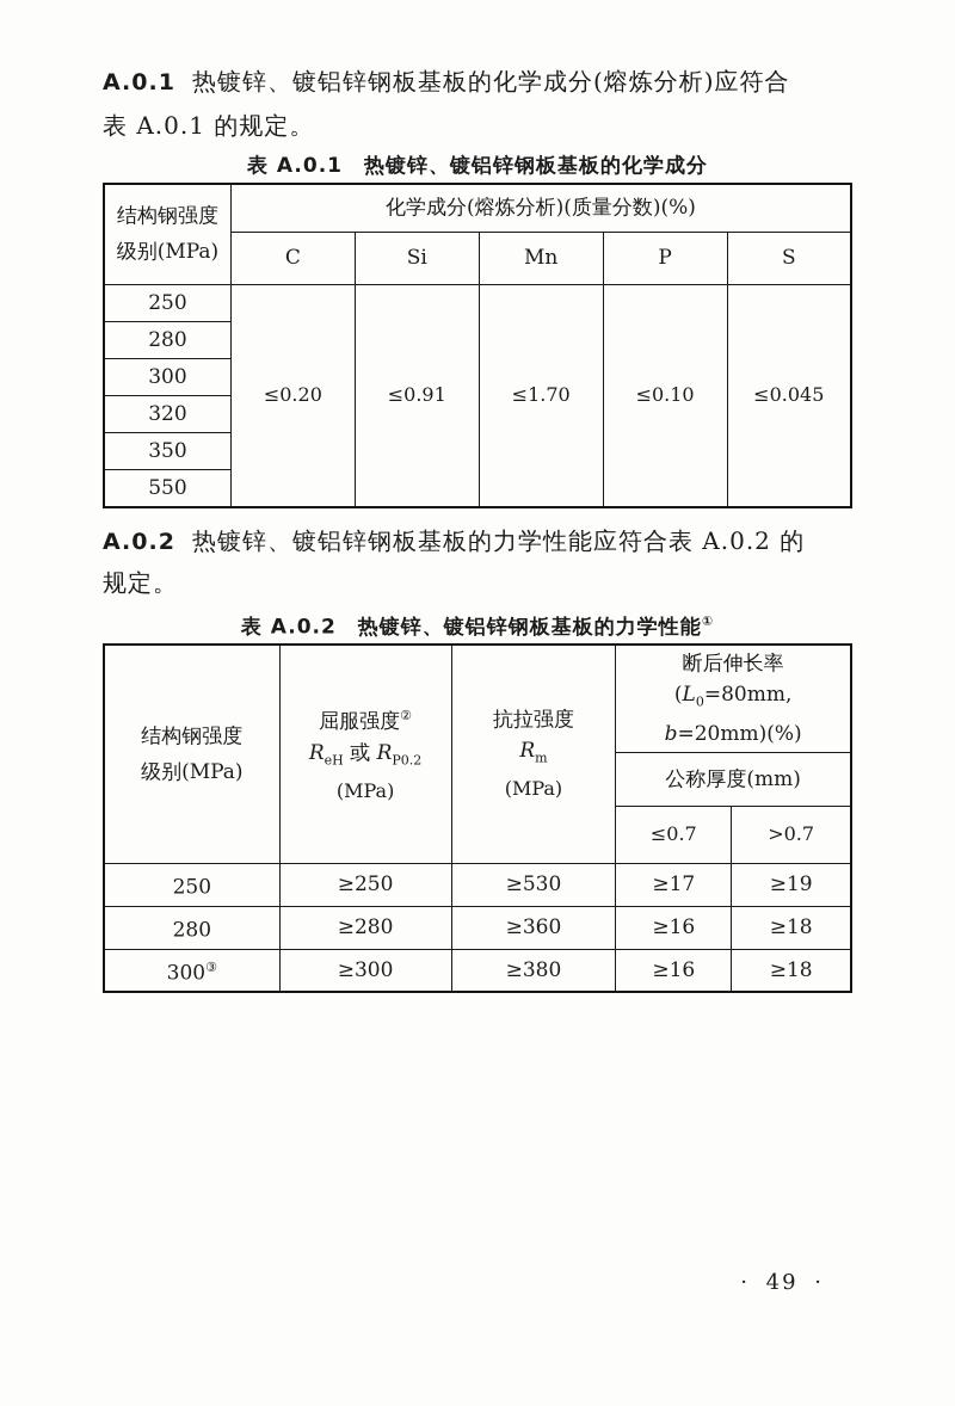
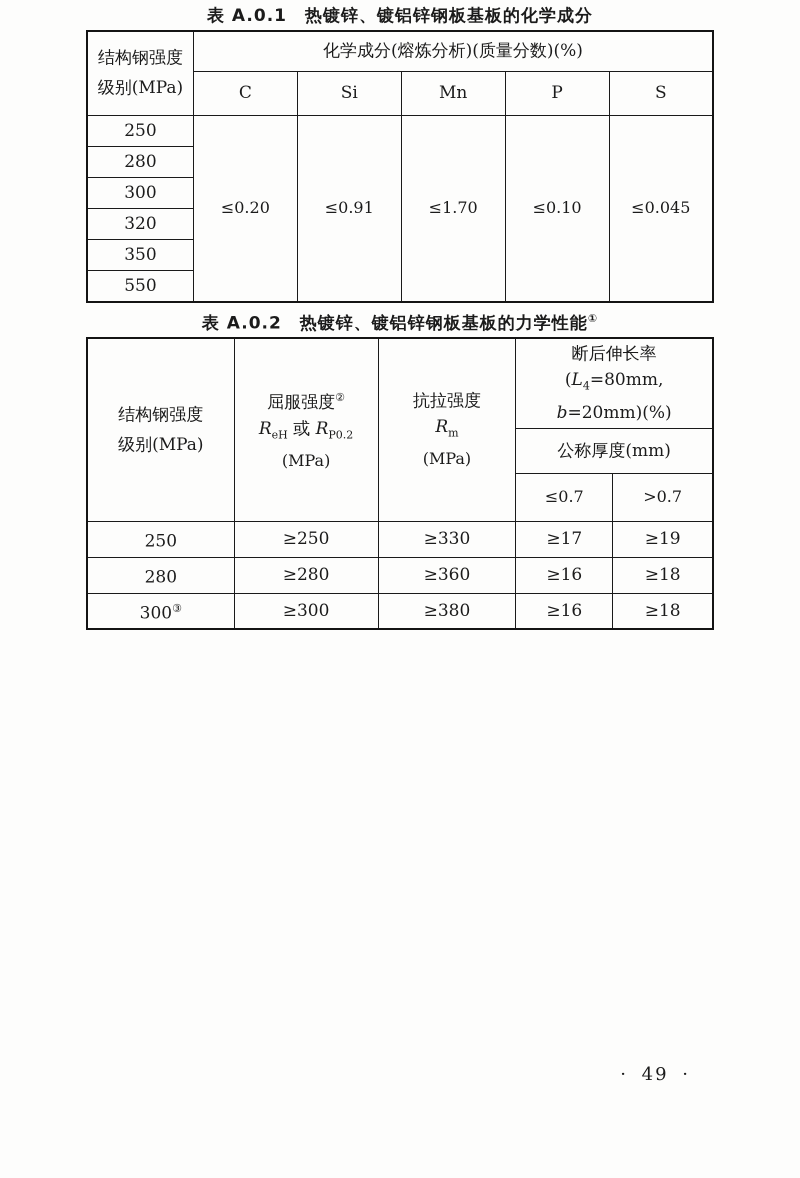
- A.0.1 热镀锌、镀铝锌钢板基板的化学成分(熔炼分析)应符合
- 表 A.0.1 的规定。
  表 A.0.1 热镀锌、镀铝锌钢板基板的化学成分
  结构钢强度 级别(MPa)	化学成分(熔炼分析)(质量分数)(%)
  C	Si	Mn	P	S
  250	≤0.20	≤0.91	≤1.70	≤0.10	≤0.045
  280
  300
  320
  350
  550
- A.0.2 热镀锌、镀铝锌钢板基板的力学性能应符合表 A.0.2 的
- 规定。
  表 A.0.2 热镀锌、镀铝锌钢板基板的力学性能①
- 结构钢强度 级别(MPa)	屈服强度② ReH 或 RP0.2 (MPa)	抗拉强度 Rm (MPa)	断后伸长率 (L0=80mm, b=20mm)(%)
+ 结构钢强度 级别(MPa)	屈服强度② ReH 或 RP0.2 (MPa)	抗拉强度 Rm (MPa)	断后伸长率 (L4=80mm, b=20mm)(%)
  公称厚度(mm)
  ≤0.7	>0.7
- 250	≥250	≥530	≥17	≥19
+ 250	≥250	≥330	≥17	≥19
  280	≥280	≥360	≥16	≥18
  300③	≥300	≥380	≥16	≥18
  · 49 ·
